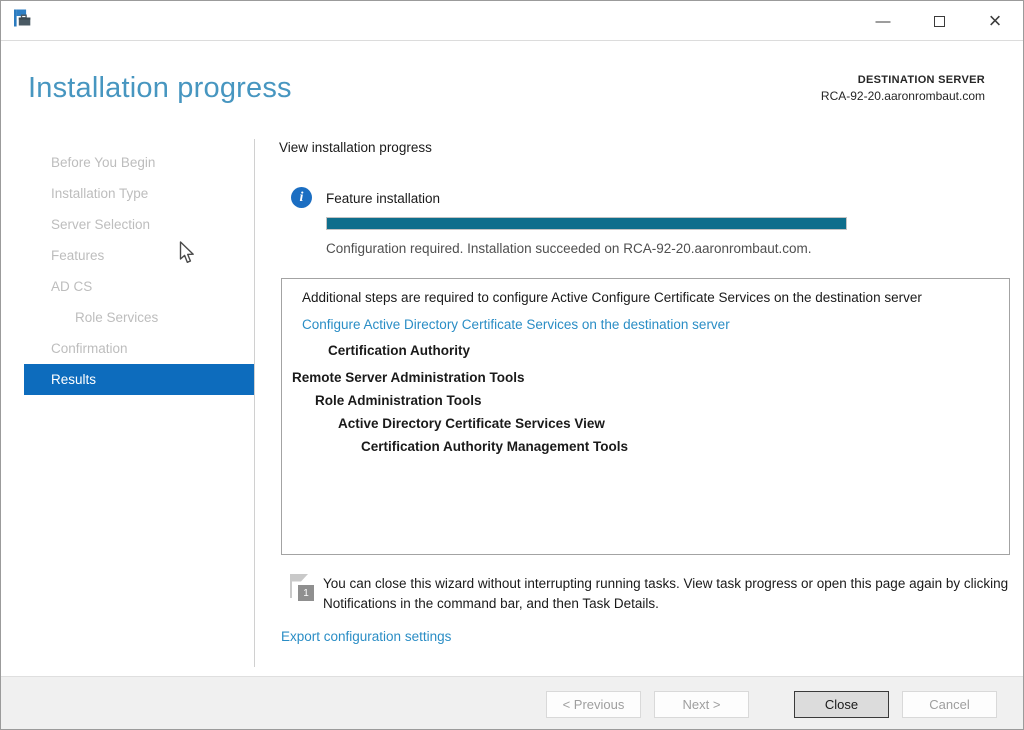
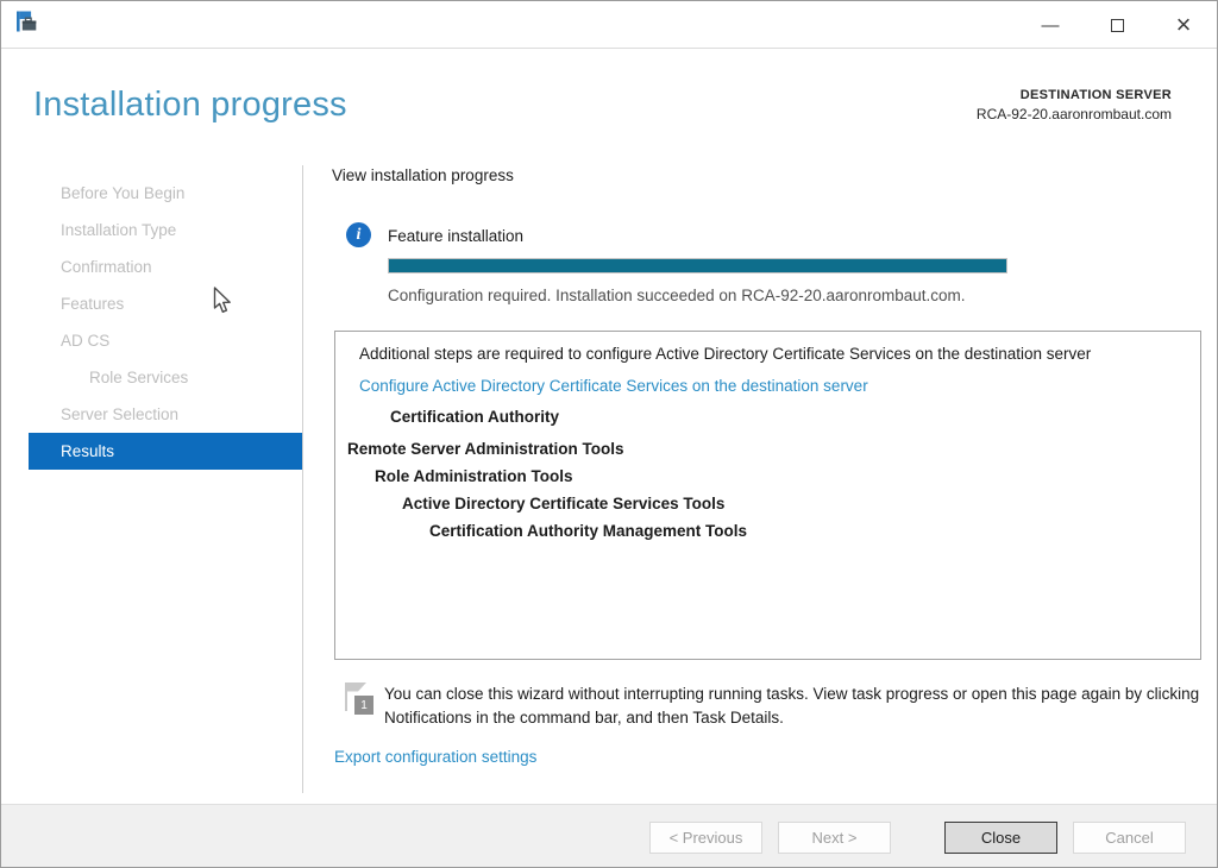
  —
  ×
  Installation progress
  DESTINATION SERVER
  RCA-92-20.aaronrombaut.com
  Before You Begin
  Installation Type
- Server Selection
+ Confirmation
  Features
  AD CS
  Role Services
- Confirmation
+ Server Selection
  Results
  View installation progress
  i
  Feature installation
  Configuration required. Installation succeeded on RCA-92-20.aaronrombaut.com.
- Additional steps are required to configure Active Configure Certificate Services on the destination server
+ Additional steps are required to configure Active Directory Certificate Services on the destination server
  Configure Active Directory Certificate Services on the destination server
  Certification Authority
  Remote Server Administration Tools
  Role Administration Tools
- Active Directory Certificate Services View
+ Active Directory Certificate Services Tools
  Certification Authority Management Tools
  1
  You can close this wizard without interrupting running tasks. View task progress or open this page again by clicking Notifications in the command bar, and then Task Details.
  Export configuration settings
  < Previous
  Next >
  Close
  Cancel
